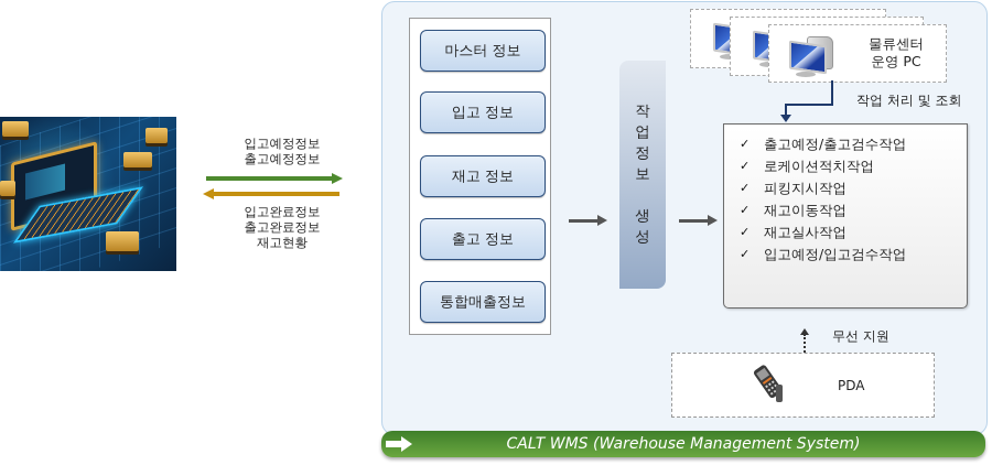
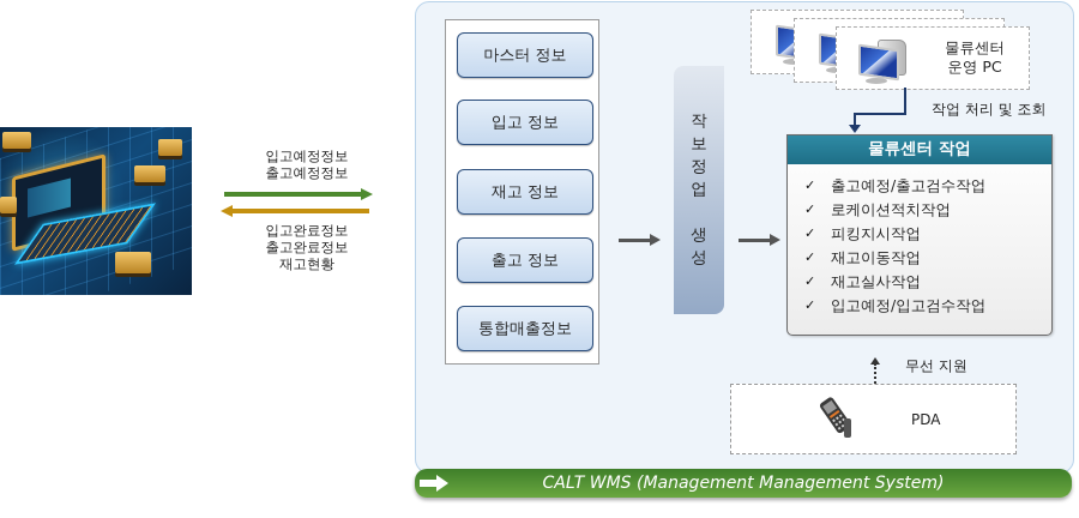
  입고예정정보
  출고예정정보
  입고완료정보
  출고완료정보
  재고현황
  마스터 정보
  입고 정보
  재고 정보
  출고 정보
  통합매출정보
  작
- 업
+ 보
  정
- 보
+ 업
  생
  성
  물류센터
  운영 PC
  작업 처리 및 조회
+ 물류센터 작업
  ✓
  출고예정/출고검수작업
  ✓
  로케이션적치작업
  ✓
  피킹지시작업
  ✓
  재고이동작업
  ✓
  재고실사작업
  ✓
  입고예정/입고검수작업
  무선 지원
  PDA
- CALT WMS (Warehouse Management System)
+ CALT WMS (Management Management System)
